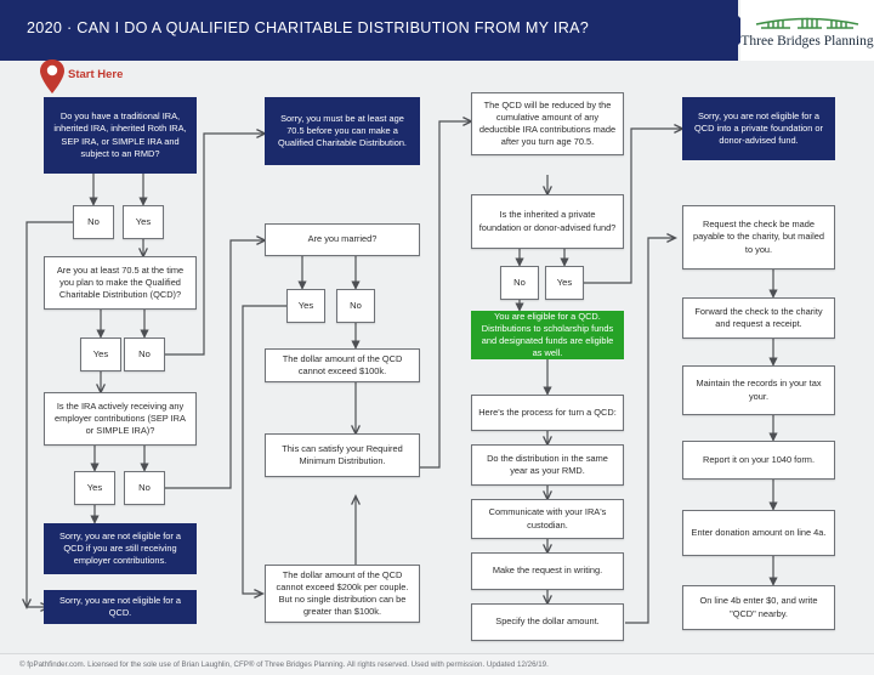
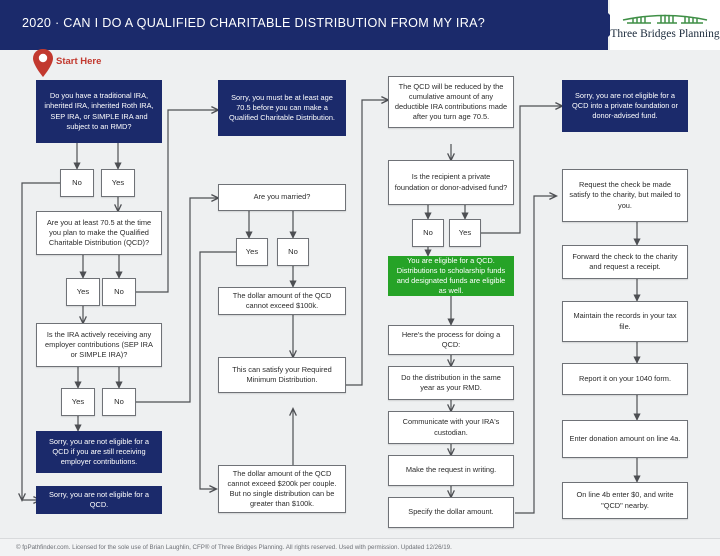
  2020 · CAN I DO A QUALIFIED CHARITABLE DISTRIBUTION FROM MY IRA?
  Three Bridges Planning
  Start Here
  Do you have a traditional IRA, inherited IRA, inherited Roth IRA, SEP IRA, or SIMPLE IRA and subject to an RMD?
  No
  Yes
  Are you at least 70.5 at the time you plan to make the Qualified Charitable Distribution (QCD)?
  Yes
  No
  Is the IRA actively receiving any employer contributions (SEP IRA or SIMPLE IRA)?
  Yes
  No
  Sorry, you are not eligible for a QCD if you are still receiving employer contributions.
  Sorry, you are not eligible for a QCD.
  Sorry, you must be at least age 70.5 before you can make a Qualified Charitable Distribution.
  Are you married?
  Yes
  No
  The dollar amount of the QCD cannot exceed $100k.
  This can satisfy your Required Minimum Distribution.
  The dollar amount of the QCD cannot exceed $200k per couple. But no single distribution can be greater than $100k.
  The QCD will be reduced by the cumulative amount of any deductible IRA contributions made after you turn age 70.5.
- Is the inherited a private foundation or donor-advised fund?
+ Is the recipient a private foundation or donor-advised fund?
  No
  Yes
  You are eligible for a QCD. Distributions to scholarship funds and designated funds are eligible as well.
- Here's the process for turn a QCD:
+ Here's the process for doing a QCD:
  Do the distribution in the same year as your RMD.
  Communicate with your IRA's custodian.
  Make the request in writing.
  Specify the dollar amount.
  Sorry, you are not eligible for a QCD into a private foundation or donor-advised fund.
- Request the check be made payable to the charity, but mailed to you.
+ Request the check be made satisfy to the charity, but mailed to you.
  Forward the check to the charity and request a receipt.
- Maintain the records in your tax your.
+ Maintain the records in your tax file.
  Report it on your 1040 form.
  Enter donation amount on line 4a.
  On line 4b enter $0, and write "QCD" nearby.
